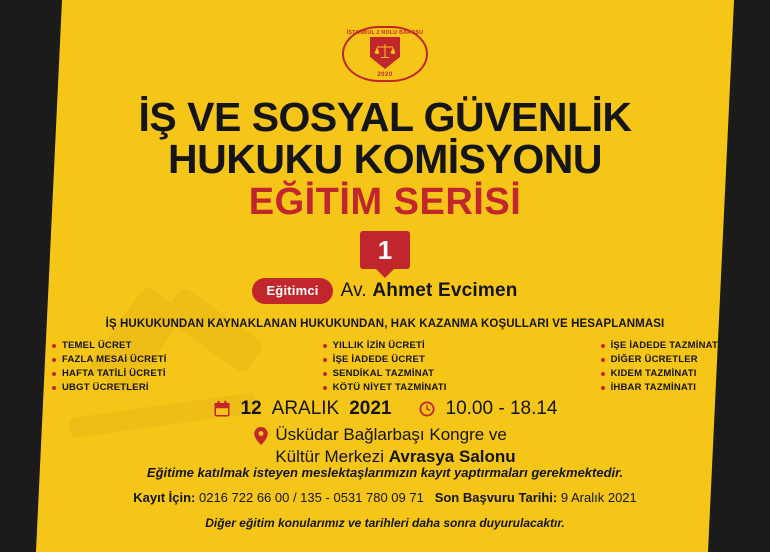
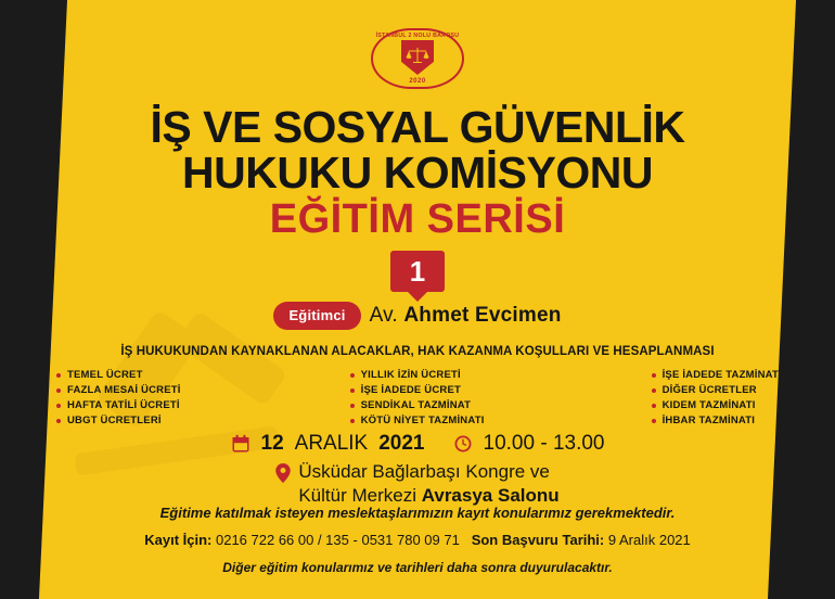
  İŞ VE SOSYAL GÜVENLİK
  HUKUKU KOMİSYONU
  EĞİTİM SERİSİ
  1
  Eğitimci
  Av. Ahmet Evcimen
- İŞ HUKUKUNDAN KAYNAKLANAN HUKUKUNDAN, HAK KAZANMA KOŞULLARI VE HESAPLANMASI
+ İŞ HUKUKUNDAN KAYNAKLANAN ALACAKLAR, HAK KAZANMA KOŞULLARI VE HESAPLANMASI
  TEMEL ÜCRET
  FAZLA MESAİ ÜCRETİ
  HAFTA TATİLİ ÜCRETİ
  UBGT ÜCRETLERİ
  YILLIK İZİN ÜCRETİ
  İŞE İADEDE ÜCRET
  SENDİKAL TAZMİNAT
  KÖTÜ NİYET TAZMİNATI
  İŞE İADEDE TAZMİNAT
  DİĞER ÜCRETLER
  KIDEM TAZMİNATI
  İHBAR TAZMİNATI
  12
  ARALIK
  2021
- 10.00 - 18.14
+ 10.00 - 13.00
  Üsküdar Bağlarbaşı Kongre ve
  Kültür Merkezi Avrasya Salonu
- Eğitime katılmak isteyen meslektaşlarımızın kayıt yaptırmaları gerekmektedir.
+ Eğitime katılmak isteyen meslektaşlarımızın kayıt konularımız gerekmektedir.
  Kayıt İçin: 0216 722 66 00 / 135 - 0531 780 09 71 Son Başvuru Tarihi: 9 Aralık 2021
  Diğer eğitim konularımız ve tarihleri daha sonra duyurulacaktır.
